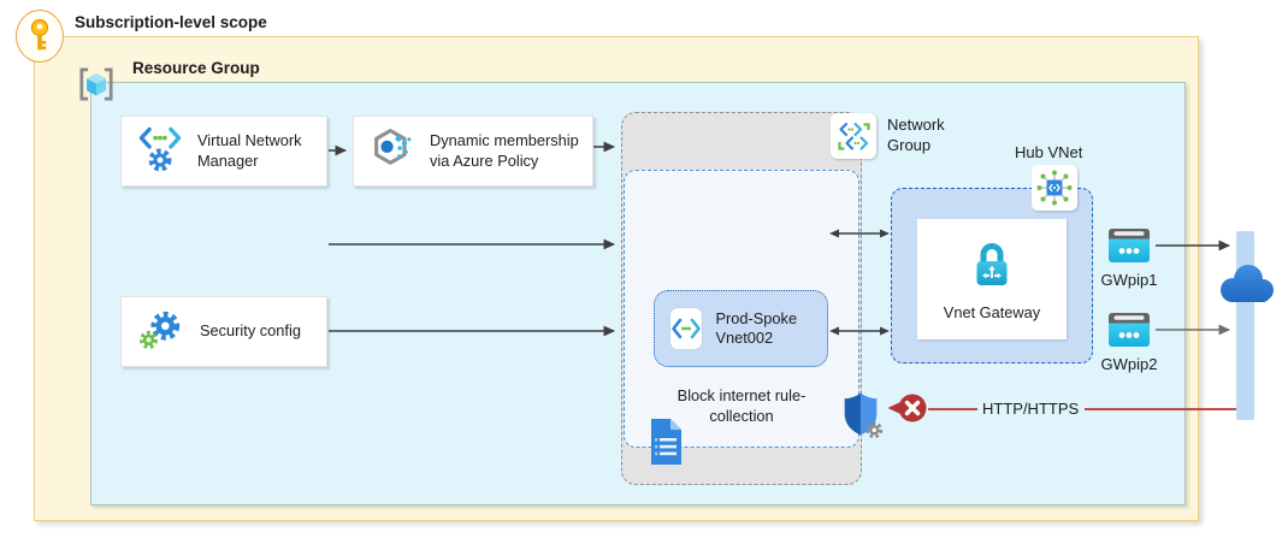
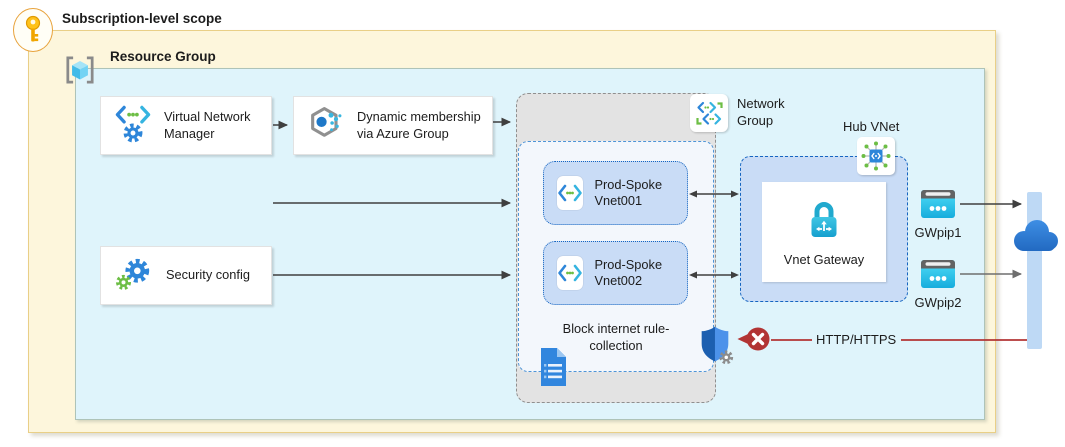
  Subscription-level scope
  Resource Group
  Virtual Network Manager
- Dynamic membership via Azure Policy
+ Dynamic membership via Azure Group
  Security config
  Network Group
+ Prod-Spoke Vnet001
  Prod-Spoke Vnet002
  Block internet rule-collection
  Hub VNet
  Vnet Gateway
  GWpip1
  GWpip2
  HTTP/HTTPS
